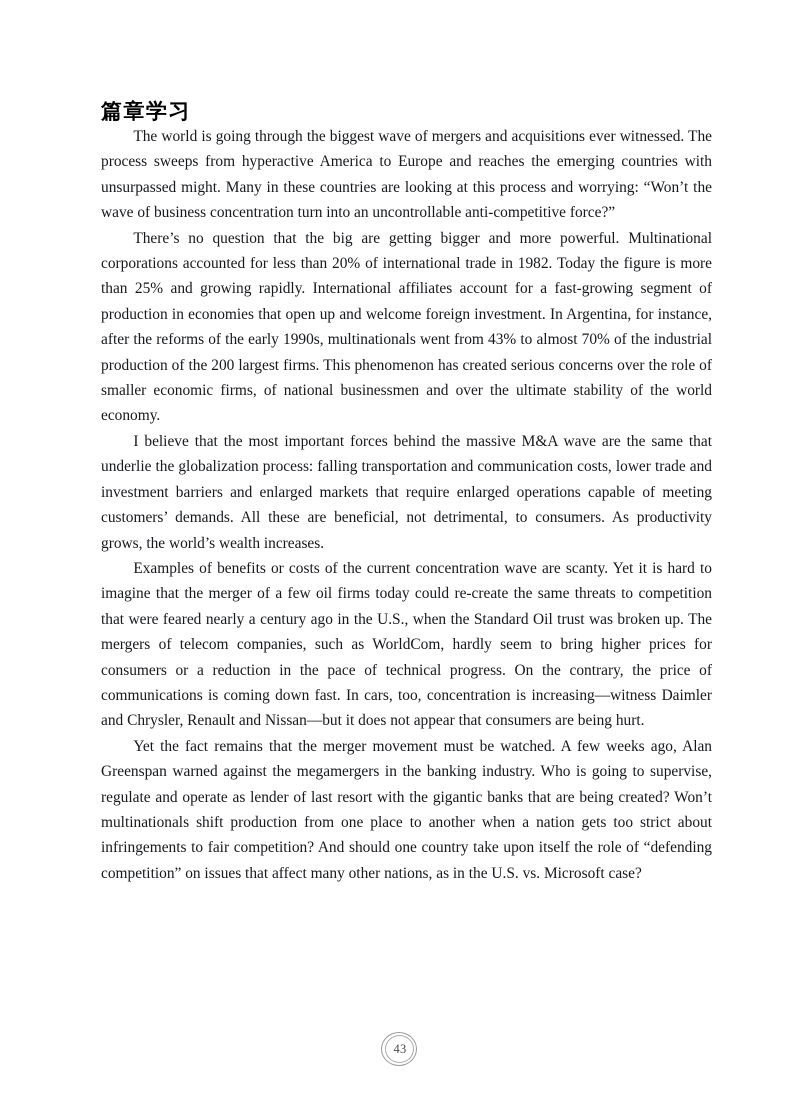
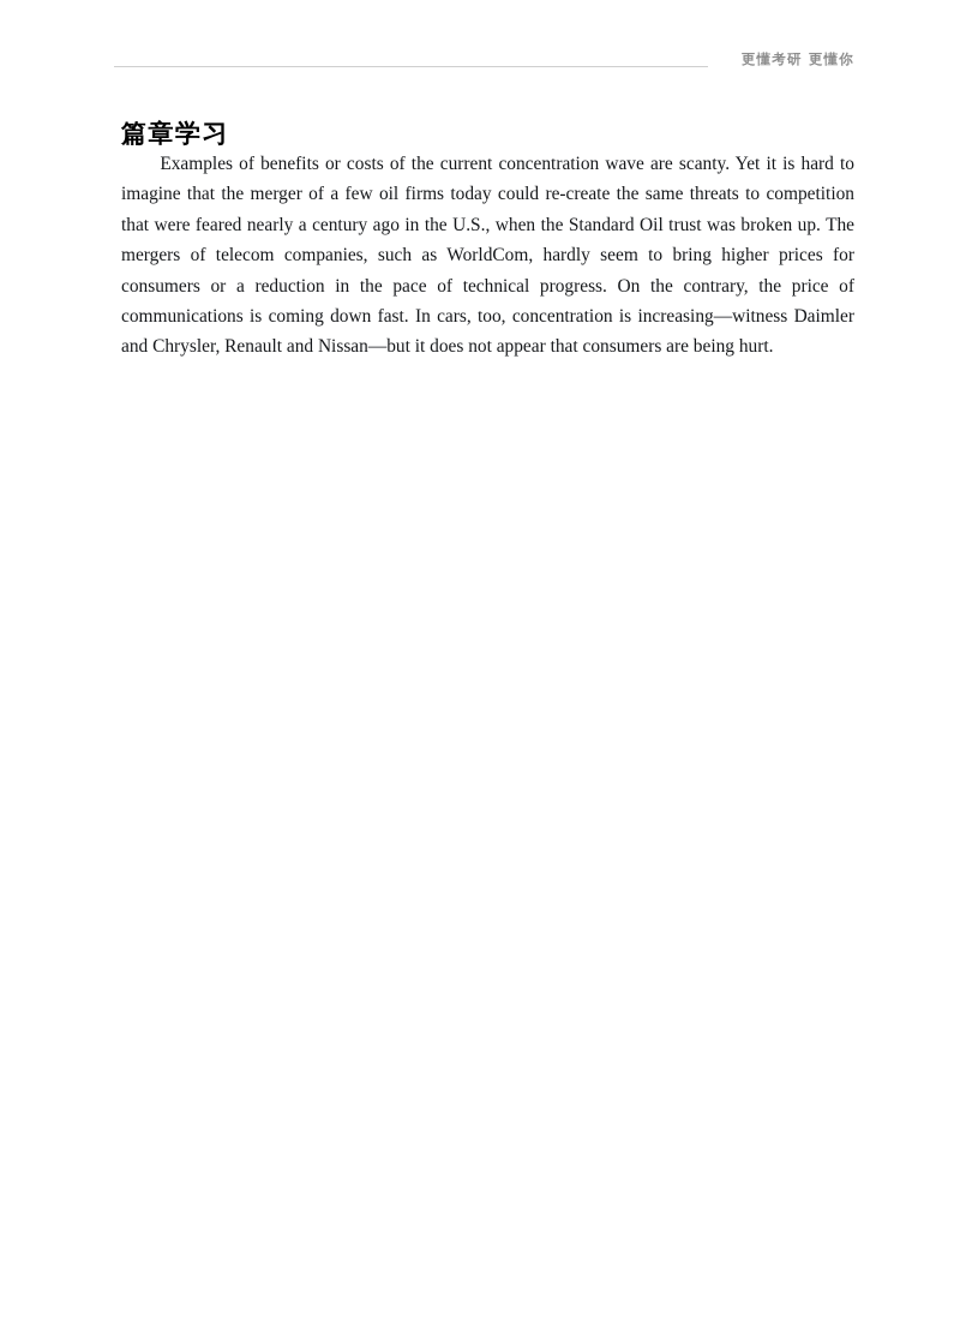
+ 更懂考研 更懂你
  篇章学习
- The world is going through the biggest wave of mergers and acquisitions ever witnessed. The process sweeps from hyperactive America to Europe and reaches the emerging countries with unsurpassed might. Many in these countries are looking at this process and worrying: “Won’t the wave of business concentration turn into an uncontrollable anti-competitive force?”
- There’s no question that the big are getting bigger and more powerful. Multinational corporations accounted for less than 20% of international trade in 1982. Today the figure is more than 25% and growing rapidly. International affiliates account for a fast-growing segment of production in economies that open up and welcome foreign investment. In Argentina, for instance, after the reforms of the early 1990s, multinationals went from 43% to almost 70% of the industrial production of the 200 largest firms. This phenomenon has created serious concerns over the role of smaller economic firms, of national businessmen and over the ultimate stability of the world economy.
- I believe that the most important forces behind the massive M&A wave are the same that underlie the globalization process: falling transportation and communication costs, lower trade and investment barriers and enlarged markets that require enlarged operations capable of meeting customers’ demands. All these are beneficial, not detrimental, to consumers. As productivity grows, the world’s wealth increases.
  Examples of benefits or costs of the current concentration wave are scanty. Yet it is hard to imagine that the merger of a few oil firms today could re-create the same threats to competition that were feared nearly a century ago in the U.S., when the Standard Oil trust was broken up. The mergers of telecom companies, such as WorldCom, hardly seem to bring higher prices for consumers or a reduction in the pace of technical progress. On the contrary, the price of communications is coming down fast. In cars, too, concentration is increasing—witness Daimler and Chrysler, Renault and Nissan—but it does not appear that consumers are being hurt.
- Yet the fact remains that the merger movement must be watched. A few weeks ago, Alan Greenspan warned against the megamergers in the banking industry. Who is going to supervise, regulate and operate as lender of last resort with the gigantic banks that are being created? Won’t multinationals shift production from one place to another when a nation gets too strict about infringements to fair competition? And should one country take upon itself the role of “defending competition” on issues that affect many other nations, as in the U.S. vs. Microsoft case?
- 43
